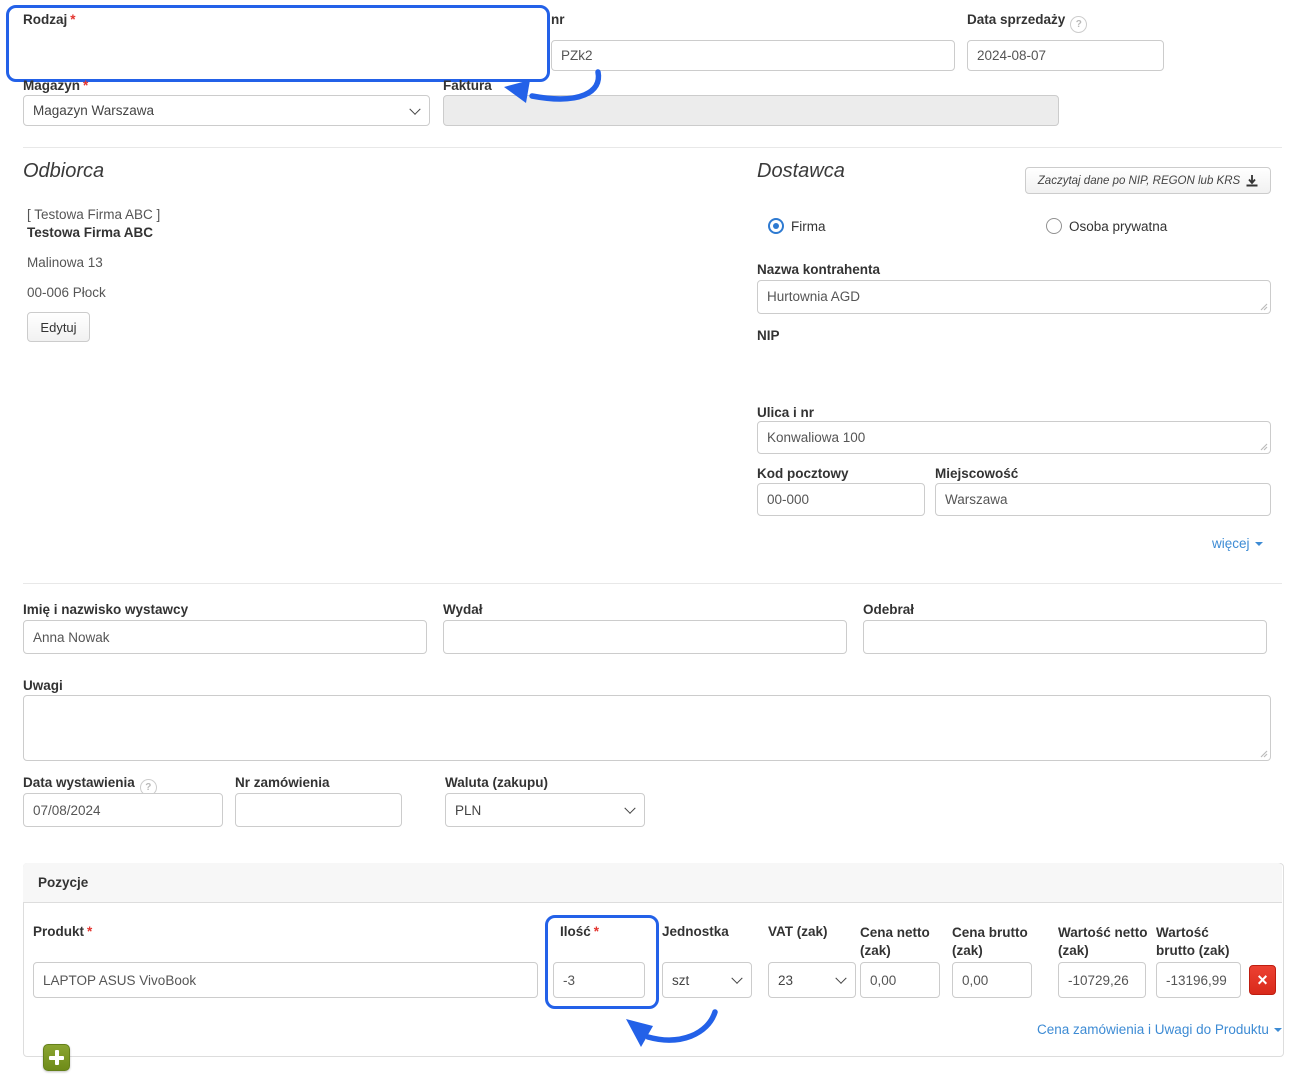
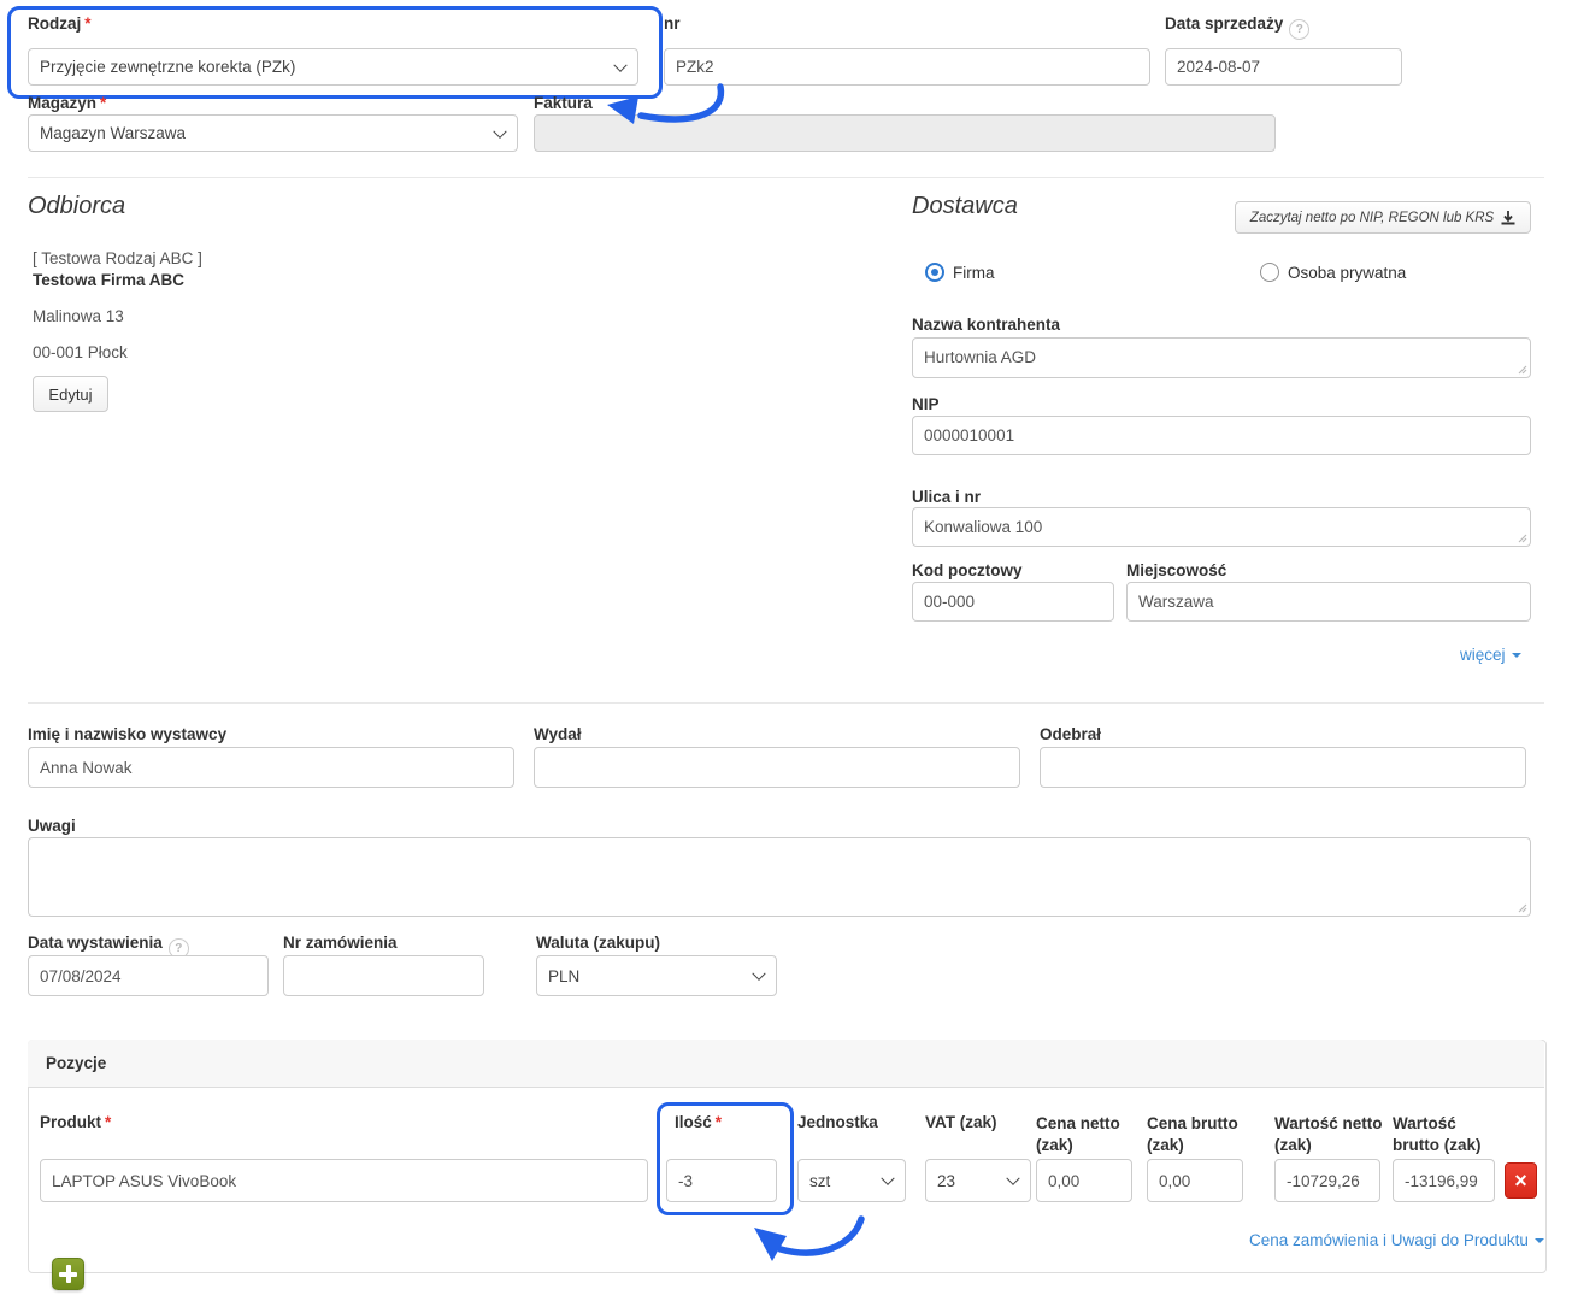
  Rodzaj *
+ Przyjęcie zewnętrzne korekta (PZk)
  nr
  PZk2
  Data sprzedaży ?
  2024-08-07
  Magazyn *
  Magazyn Warszawa
  Faktura
  Odbiorca
- [ Testowa Firma ABC ]
+ [ Testowa Rodzaj ABC ]
  Testowa Firma ABC
  Malinowa 13
- 00-006 Płock
+ 00-001 Płock
  Edytuj
  Dostawca
- Zaczytaj dane po NIP, REGON lub KRS
+ Zaczytaj netto po NIP, REGON lub KRS
  Firma
  Osoba prywatna
  Nazwa kontrahenta
  Hurtownia AGD
  NIP
+ 0000010001
  Ulica i nr
  Konwaliowa 100
  Kod pocztowy
  00-000
  Miejscowość
  Warszawa
  więcej
  Imię i nazwisko wystawcy
  Anna Nowak
  Wydał
  Odebrał
  Uwagi
  Data wystawienia ?
  07/08/2024
  Nr zamówienia
  Waluta (zakupu)
  PLN
  Pozycje
  Produkt *
  Ilość *
  Jednostka
  VAT (zak)
  Cena netto (zak)
  Cena brutto (zak)
  Wartość netto (zak)
  Wartość brutto (zak)
  LAPTOP ASUS VivoBook
  -3
  szt
  23
  0,00
  0,00
  -10729,26
  -13196,99
  ×
  Cena zamówienia i Uwagi do Produktu
